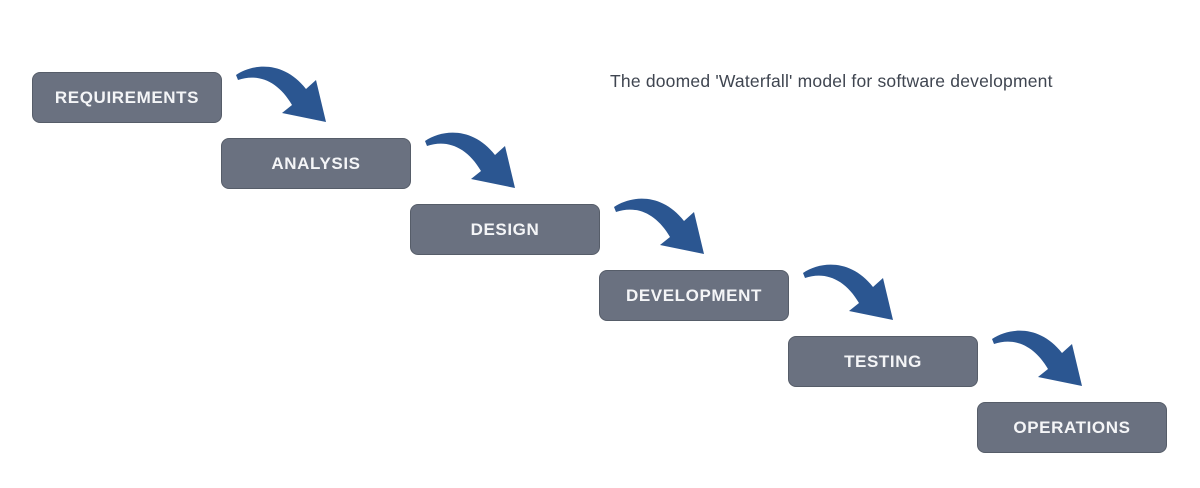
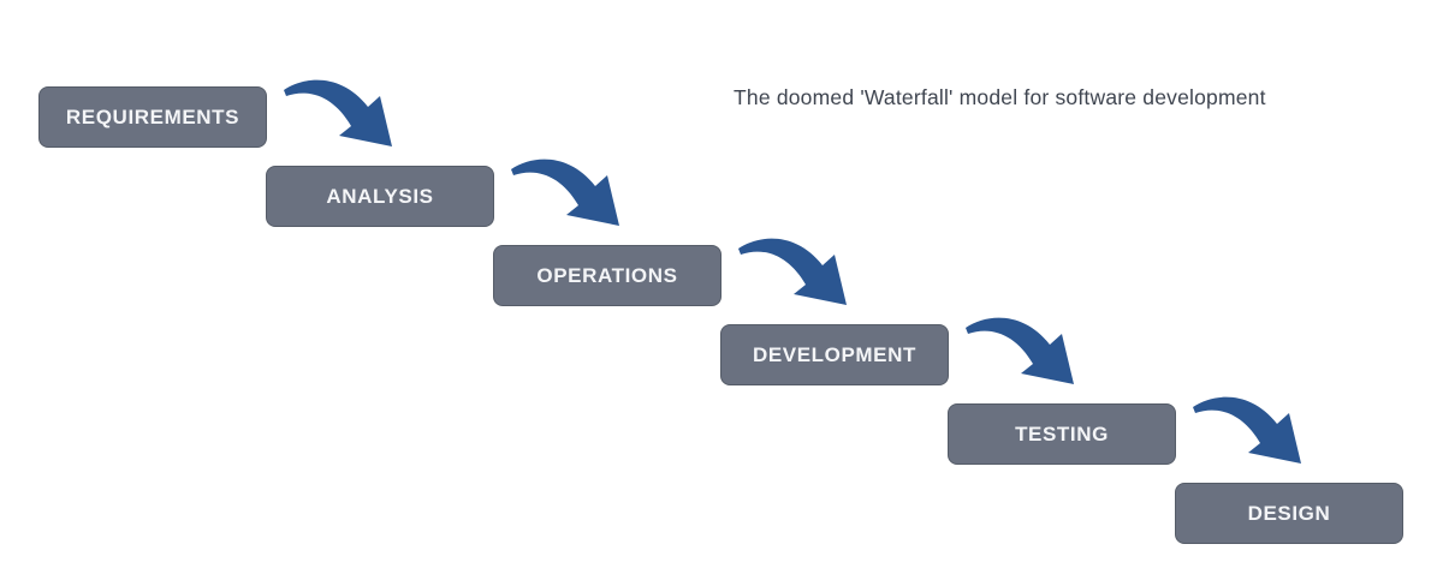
  The doomed 'Waterfall' model for software development
  REQUIREMENTS
  ANALYSIS
- DESIGN
+ OPERATIONS
  DEVELOPMENT
  TESTING
- OPERATIONS
+ DESIGN
